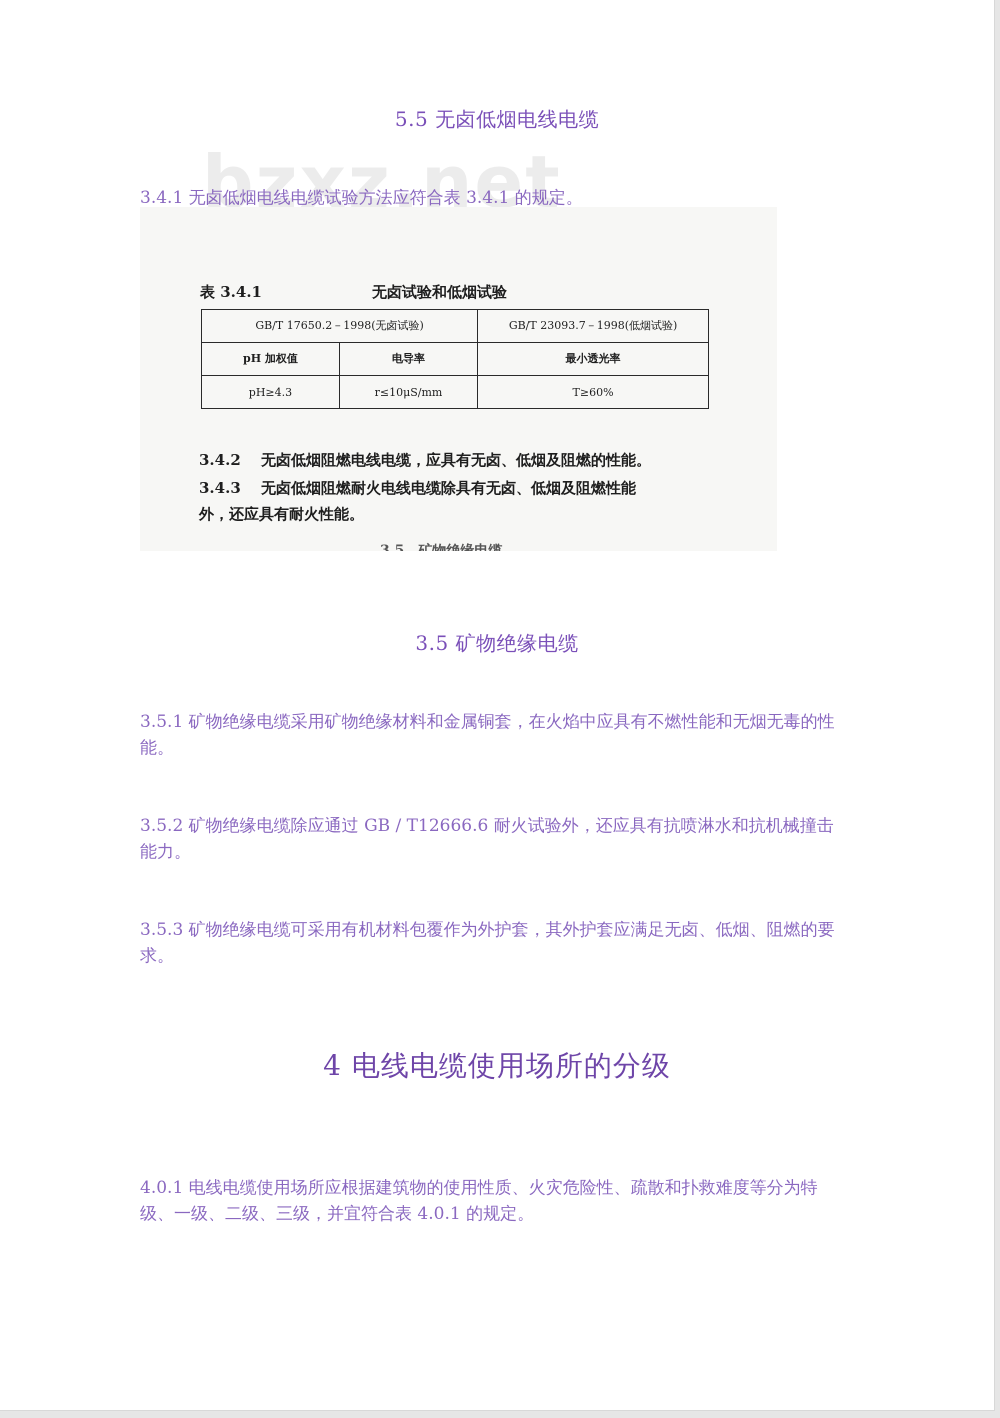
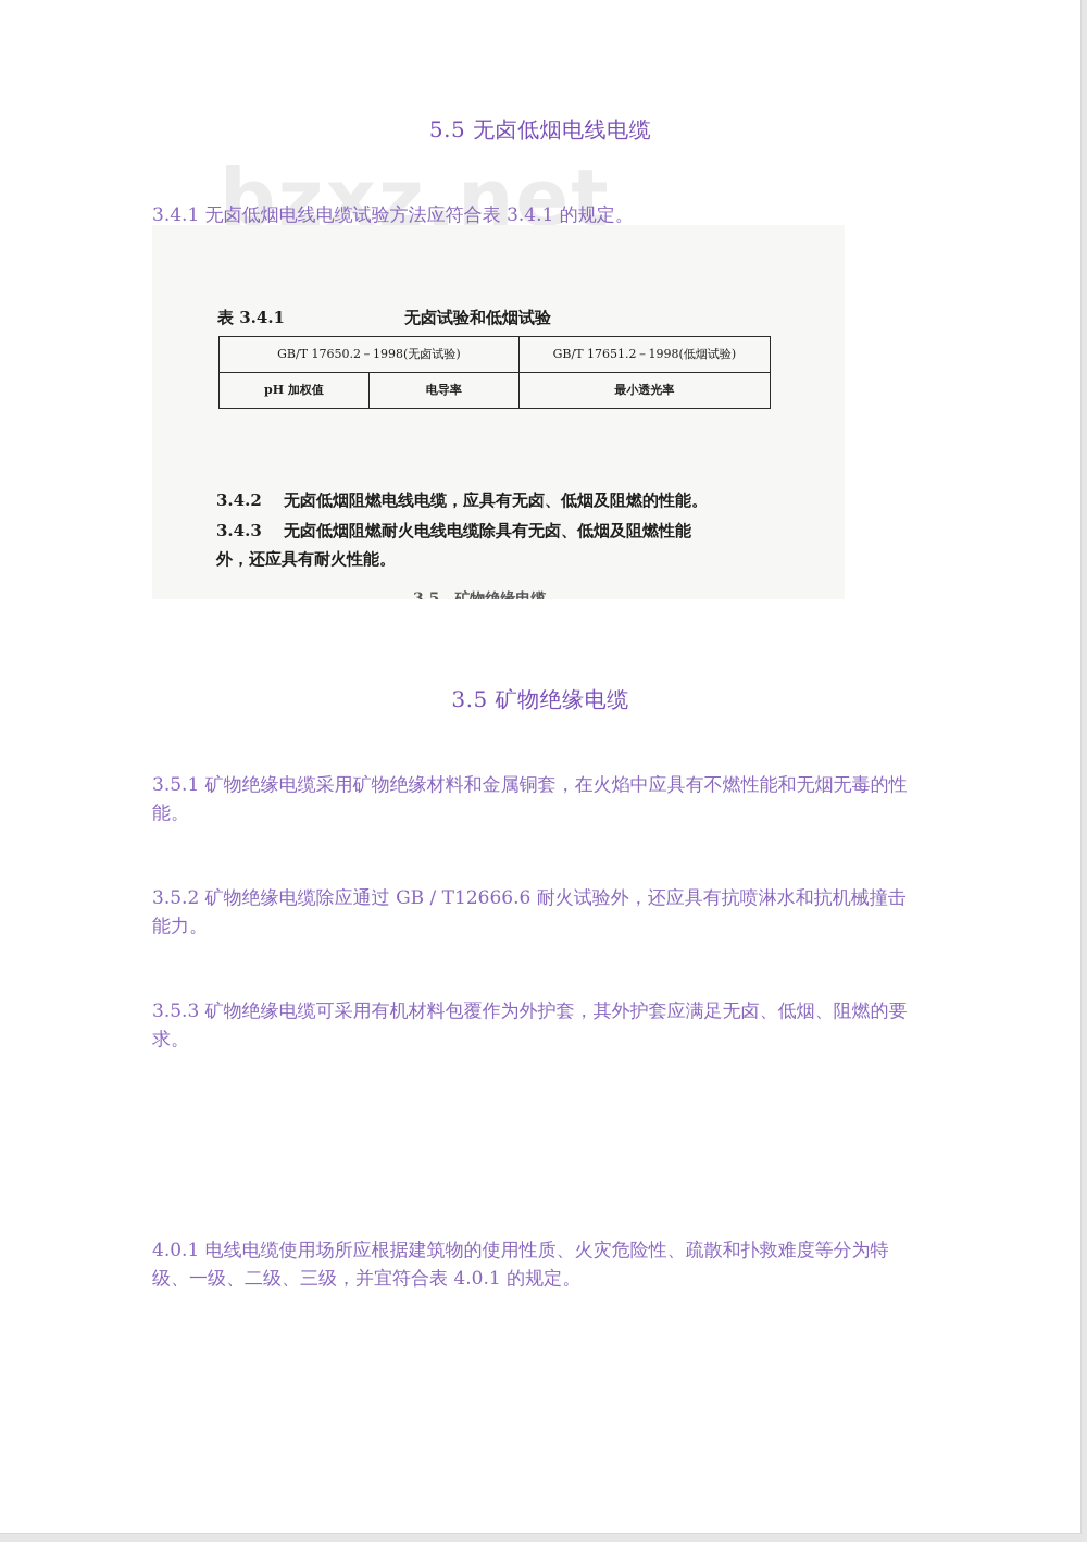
  bzxz.net
  5.5 无卤低烟电线电缆
  3.4.1 无卤低烟电线电缆试验方法应符合表 3.4.1 的规定。
  表 3.4.1
  无卤试验和低烟试验
- GB/T 17650.2－1998(无卤试验)	GB/T 23093.7－1998(低烟试验)
+ GB/T 17650.2－1998(无卤试验)	GB/T 17651.2－1998(低烟试验)
  pH 加权值	电导率	最小透光率
- pH≥4.3	r≤10μS/mm	T≥60%
  3.4.2 无卤低烟阻燃电线电缆，应具有无卤、低烟及阻燃的性能。
  3.4.3 无卤低烟阻燃耐火电线电缆除具有无卤、低烟及阻燃性能
  外，还应具有耐火性能。
  3.5 矿物绝缘电缆
  3.5.1 矿物绝缘电缆采用矿物绝缘材料和金属铜套，在火焰中应具有不燃性能和无烟无毒的性能。
  3.5.2 矿物绝缘电缆除应通过 GB / T12666.6 耐火试验外，还应具有抗喷淋水和抗机械撞击能力。
  3.5.3 矿物绝缘电缆可采用有机材料包覆作为外护套，其外护套应满足无卤、低烟、阻燃的要求。
- 4 电线电缆使用场所的分级
  4.0.1 电线电缆使用场所应根据建筑物的使用性质、火灾危险性、疏散和扑救难度等分为特级、一级、二级、三级，并宜符合表 4.0.1 的规定。
